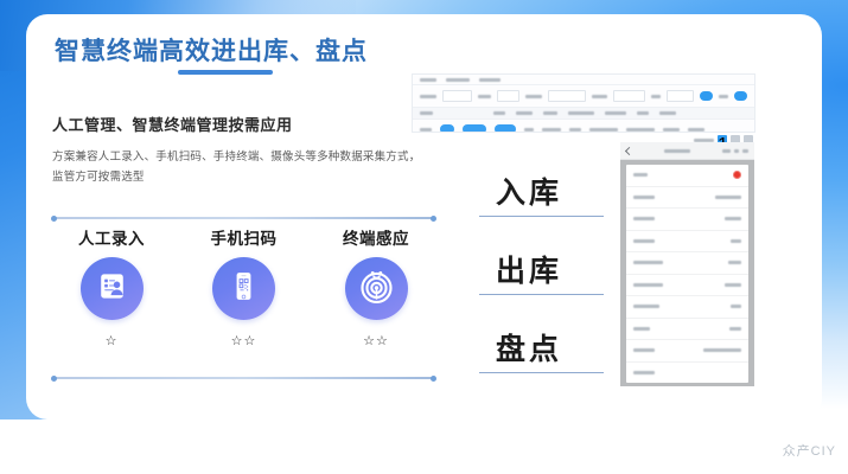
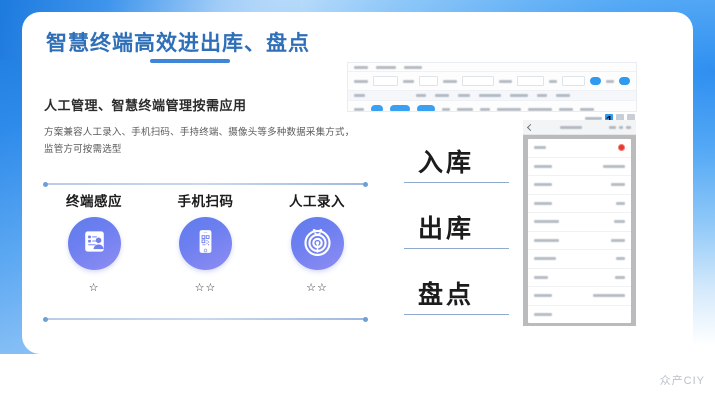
  智慧终端高效进出库、盘点
  人工管理、智慧终端管理按需应用
  方案兼容人工录入、手机扫码、手持终端、摄像头等多种数据采集方式，
  监管方可按需选型
- 人工录入
+ 终端感应
  ☆
  手机扫码
  ☆☆
- 终端感应
+ 人工录入
  ☆☆
  入库
  出库
  盘点
  众产CIY
